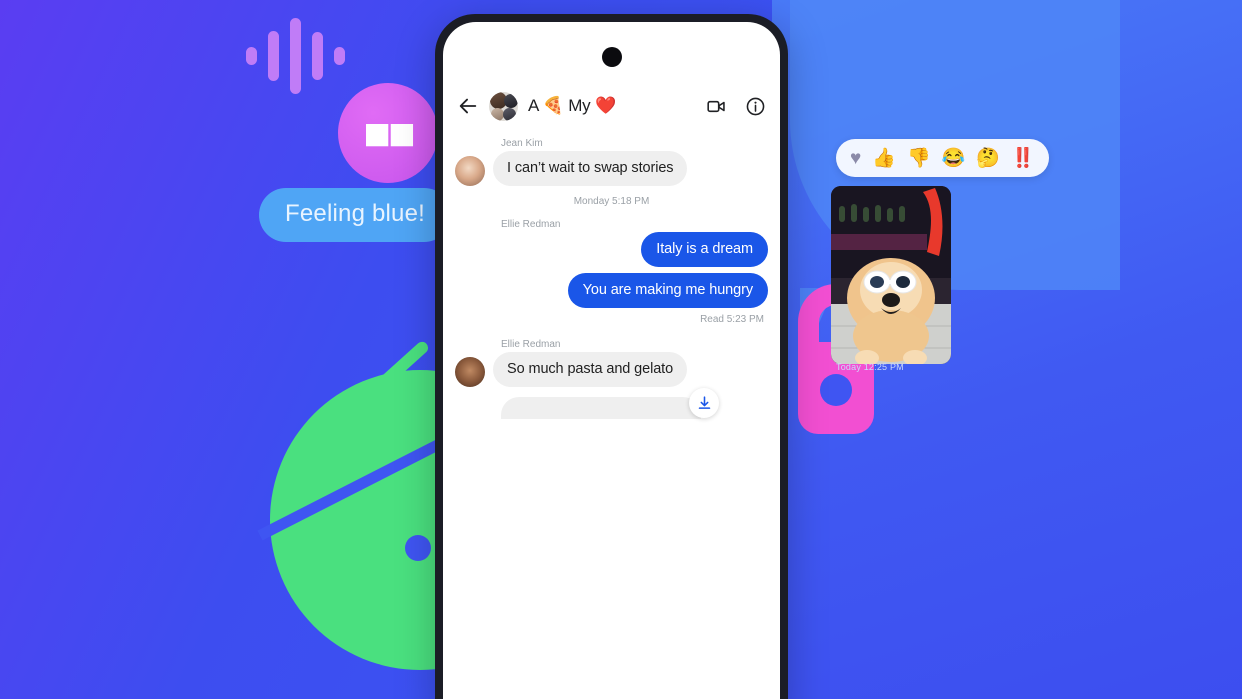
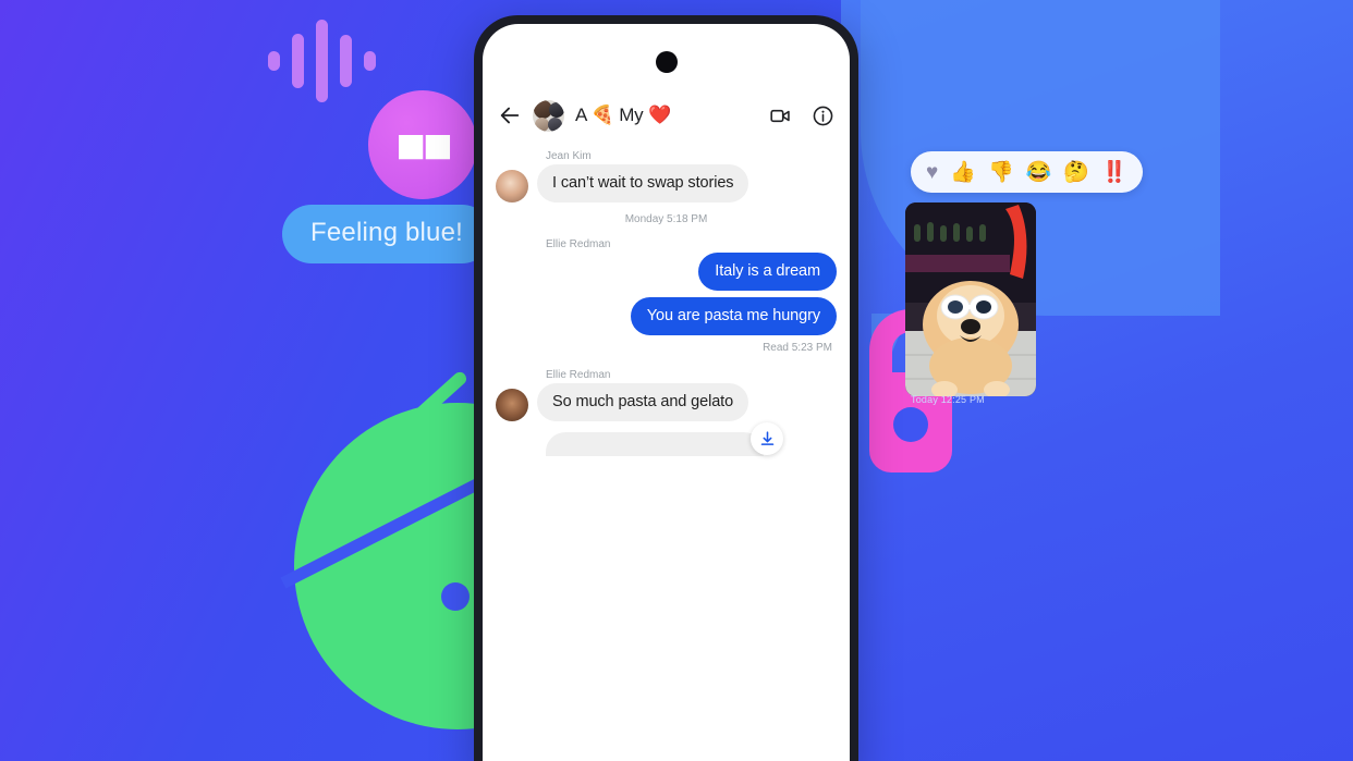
  ■■
  Feeling blue!
  ♥
  👍
  👎
  😂
  🤔
  ‼️
  Today 12:25 PM
  A 🍕 My ❤️
  Jean Kim
  I can’t wait to swap stories
  Monday 5:18 PM
  Ellie Redman
  Italy is a dream
- You are making me hungry
+ You are pasta me hungry
  Read 5:23 PM
  Ellie Redman
  So much pasta and gelato
